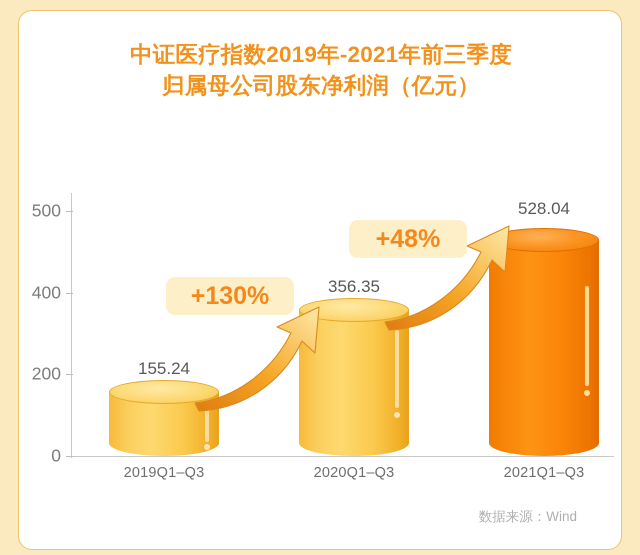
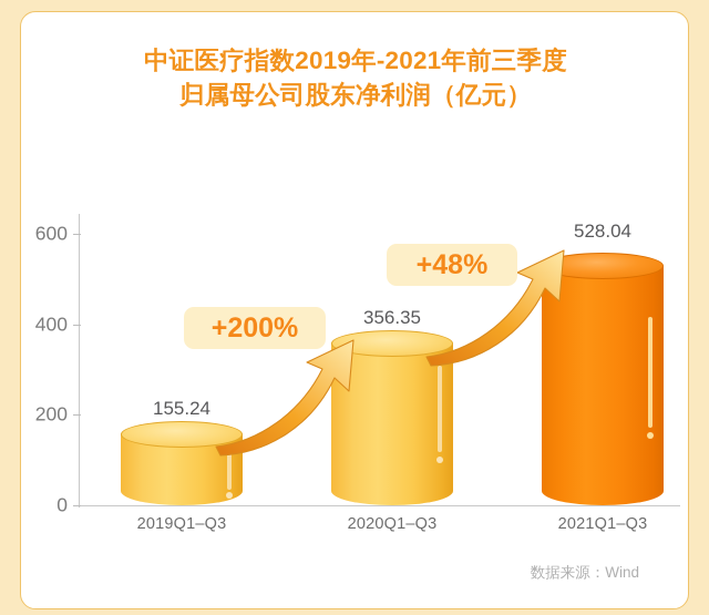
  中证医疗指数2019年-2021年前三季度
  归属母公司股东净利润（亿元）
- 500
+ 600
  400
  200
  0
  155.24
  356.35
  528.04
- +130%
+ +200%
  +48%
  2019Q1–Q3
  2020Q1–Q3
  2021Q1–Q3
  数据来源：Wind
